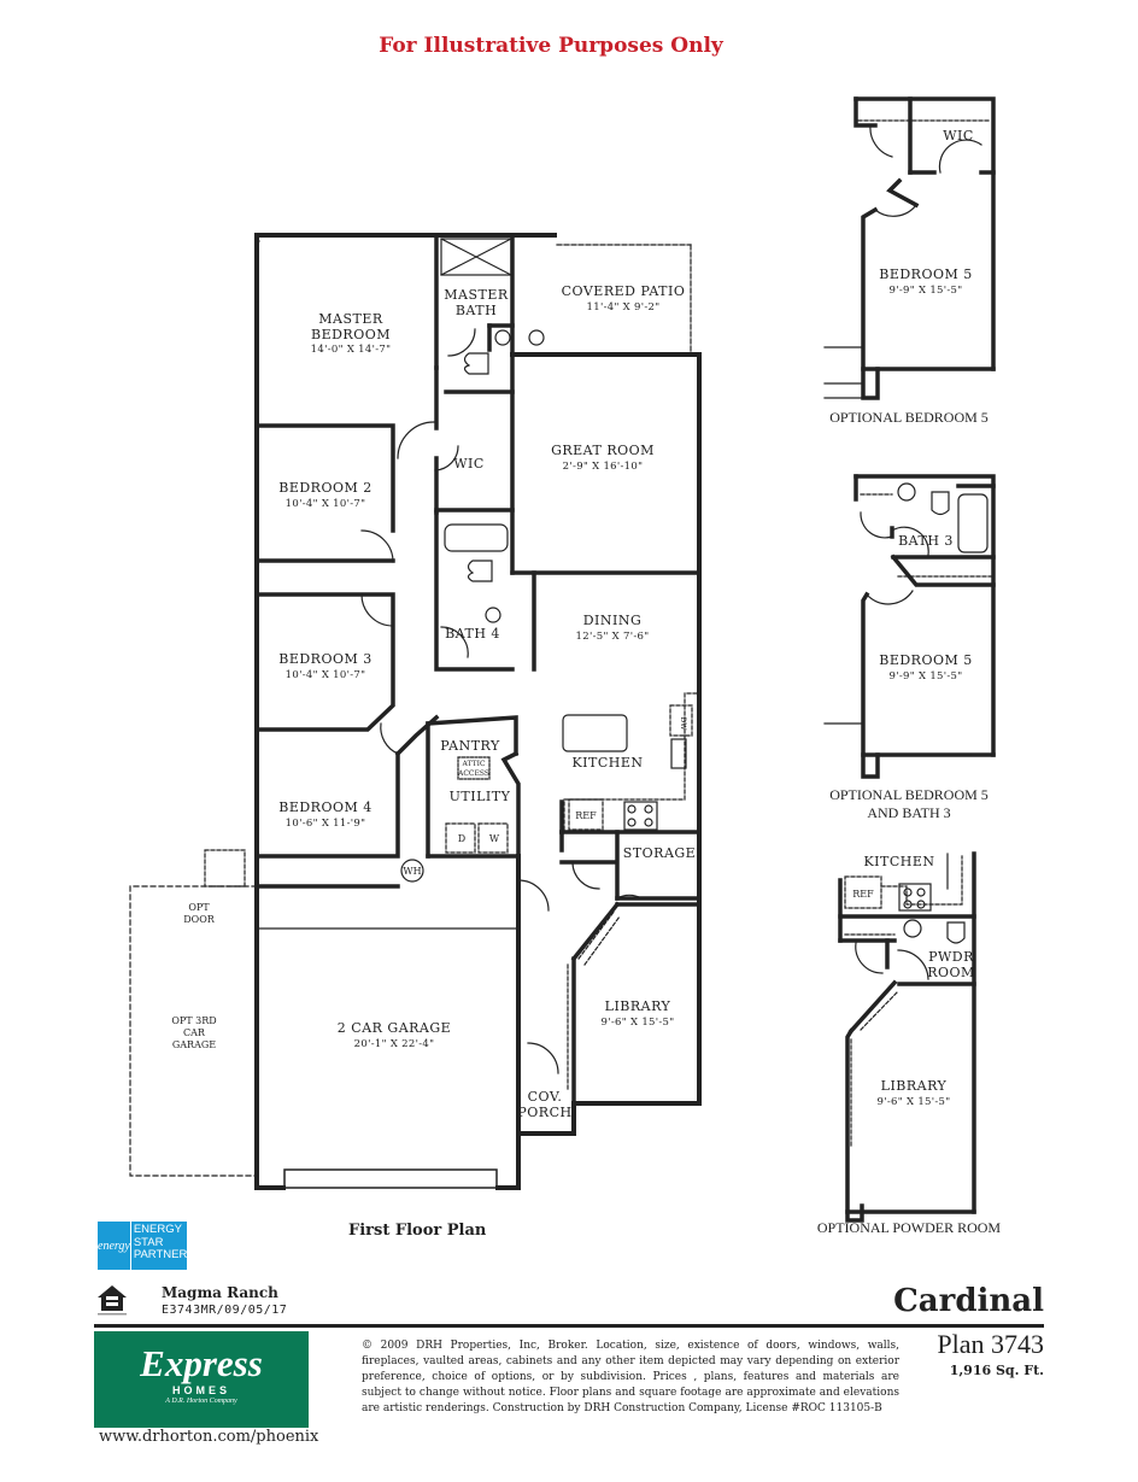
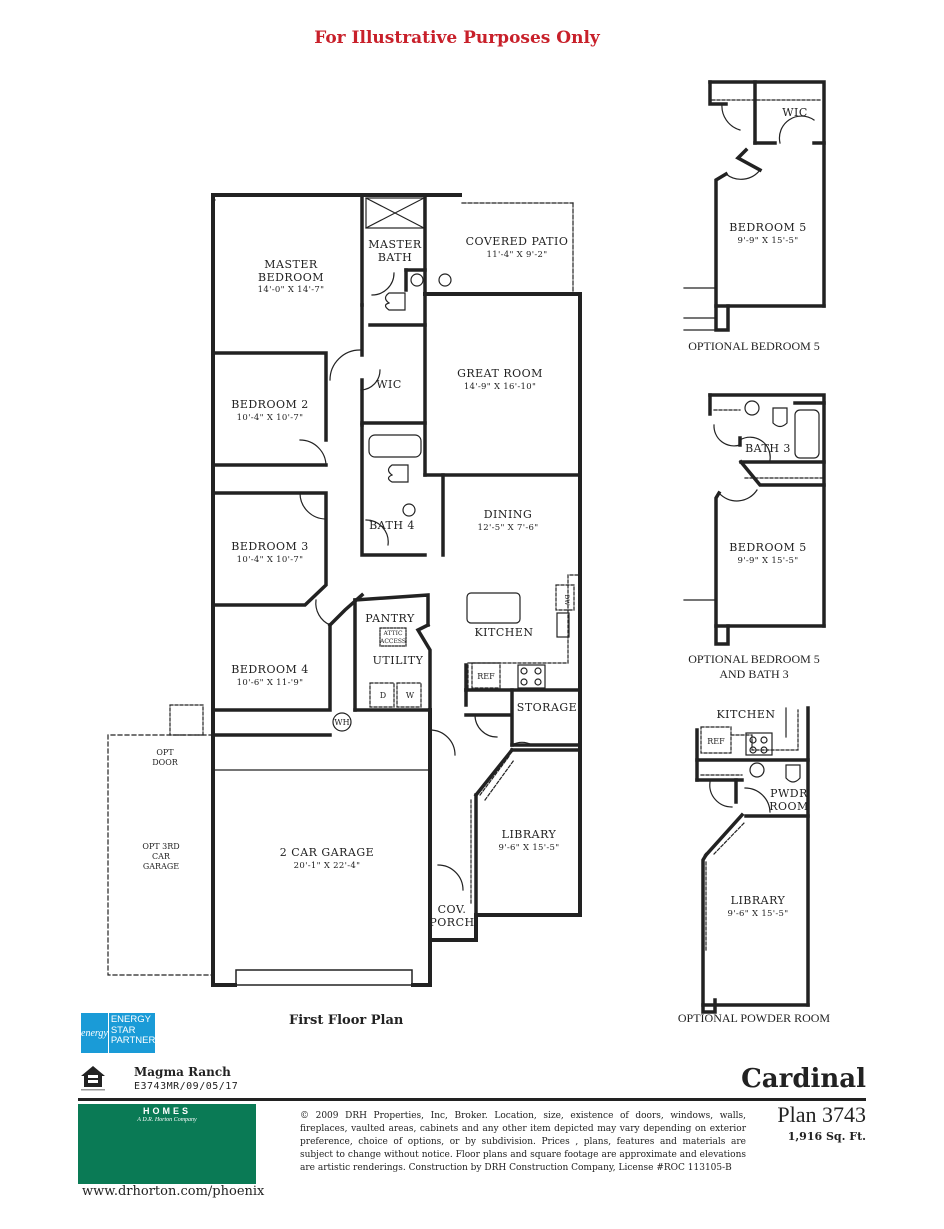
  For Illustrative Purposes Only
  MASTER
  BEDROOM
  14'-0" X 14'-7"
  MASTER
  BATH
  COVERED PATIO
  11'-4" X 9'-2"
  GREAT ROOM
- 2'-9" X 16'-10"
+ 14'-9" X 16'-10"
  WIC
  BEDROOM 2
  10'-4" X 10'-7"
  BATH 4
  DINING
  12'-5" X 7'-6"
  BEDROOM 3
  10'-4" X 10'-7"
  PANTRY
  KITCHEN
  UTILITY
  D
  W
  REF
  BEDROOM 4
  10'-6" X 11-'9"
  STORAGE
  WH
  OPT
  DOOR
  OPT 3RD
  CAR
  GARAGE
  2 CAR GARAGE
  20'-1" X 22'-4"
  LIBRARY
  9'-6" X 15'-5"
  COV.
  PORCH
  WIC
  BEDROOM 5
  9'-9" X 15'-5"
  OPTIONAL BEDROOM 5
  BATH 3
  BEDROOM 5
  9'-9" X 15'-5"
  OPTIONAL BEDROOM 5
  AND BATH 3
  KITCHEN
  REF
  PWDR
  ROOM
  LIBRARY
  9'-6" X 15'-5"
  OPTIONAL POWDER ROOM
  First Floor Plan
  energy
  ENERGY
  STAR
  PARTNER
  Magma Ranch
  E3743MR/09/05/17
  Cardinal
- Express
  HOMES
  www.drhorton.com/phoenix
  © 2009 DRH Properties, Inc, Broker. Location, size, existence of doors, windows, walls, fireplaces, vaulted areas, cabinets and any other item depicted may vary depending on exterior preference, choice of options, or by subdivision. Prices , plans, features and materials are subject to change without notice. Floor plans and square footage are approximate and elevations are artistic renderings. Construction by DRH Construction Company, License #ROC 113105-B
  Plan 3743
  1,916 Sq. Ft.
